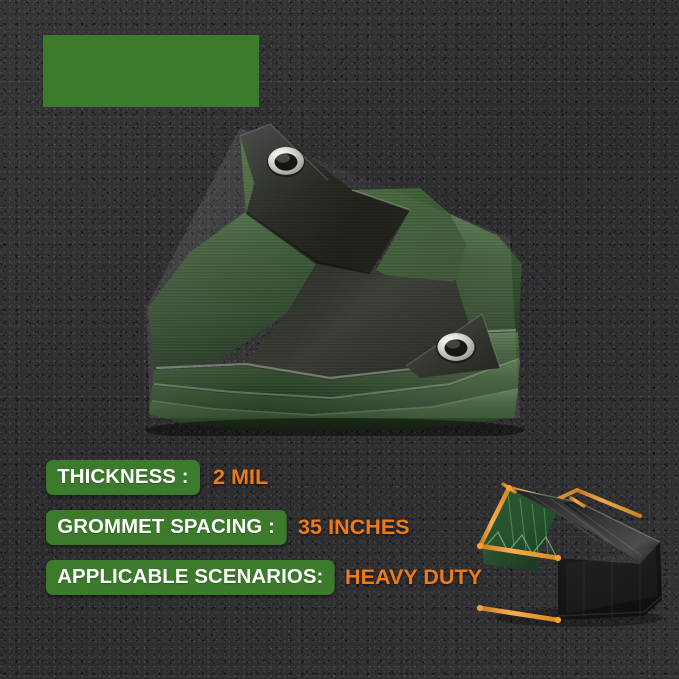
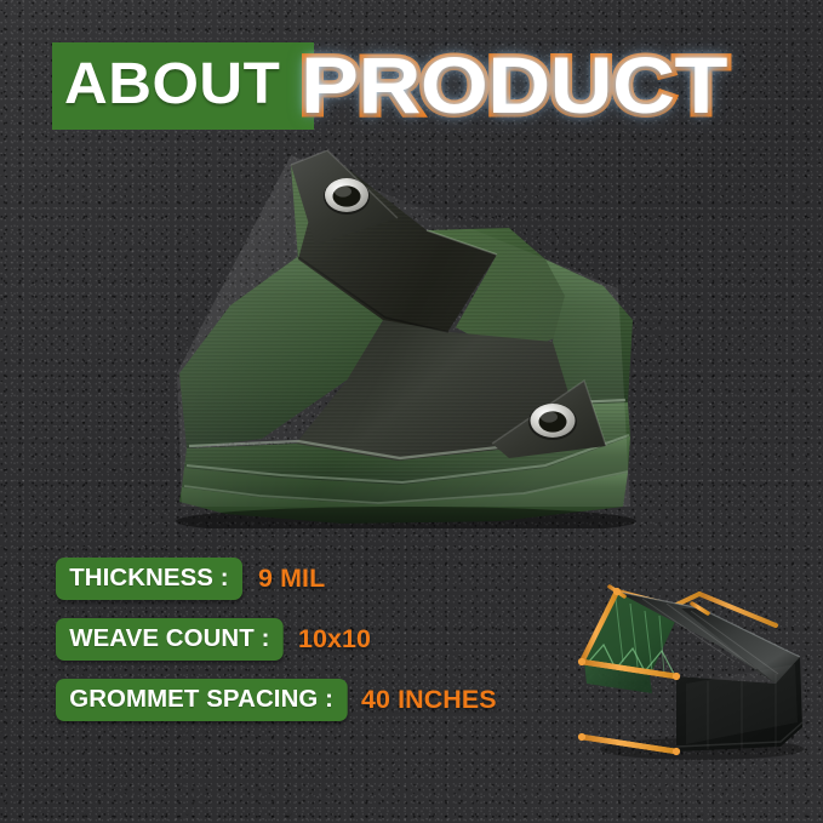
+ ABOUT
+ PRODUCT
  THICKNESS :
- 2 MIL
+ 9 MIL
+ WEAVE COUNT :
+ 10x10
  GROMMET SPACING :
- 35 INCHES
+ 40 INCHES
- APPLICABLE SCENARIOS:
- HEAVY DUTY
